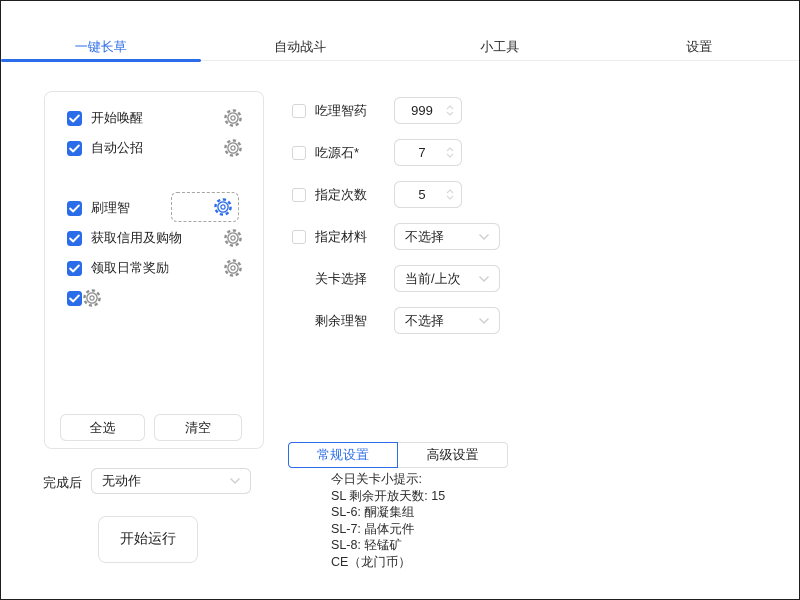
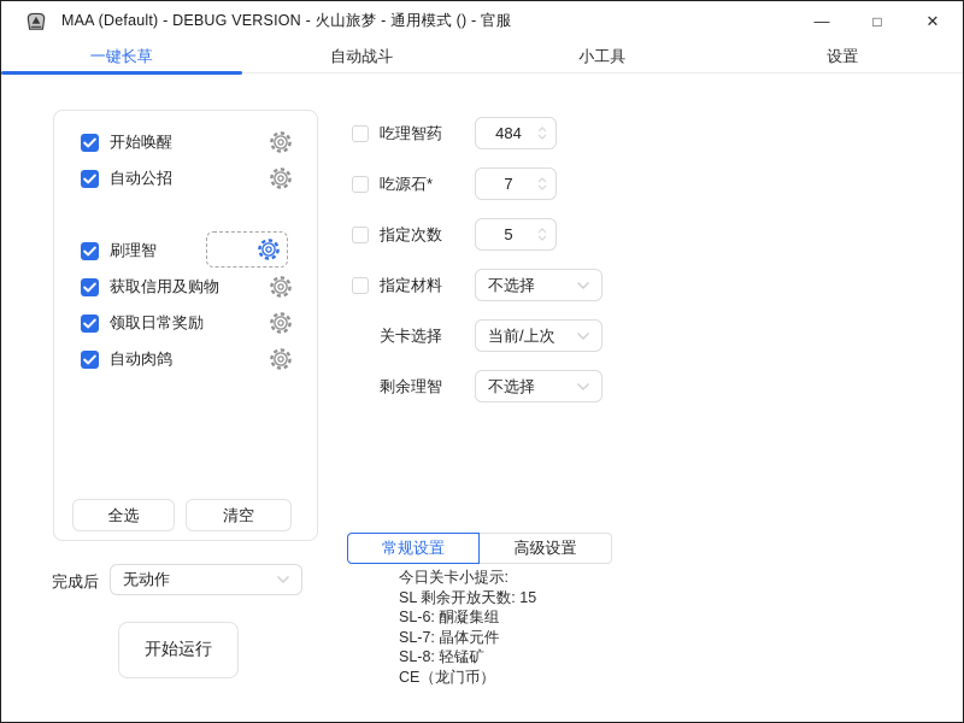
+ MAA (Default) - DEBUG VERSION - 火山旅梦 - 通用模式 () - 官服
+ —
+ □
+ ✕
  一键长草
  自动战斗
  小工具
  设置
  开始唤醒
  自动公招
  刷理智
  获取信用及购物
  领取日常奖励
+ 自动肉鸽
  全选
  清空
  完成后
  无动作
  开始运行
  吃理智药
- 999
+ 484
  吃源石*
  7
  指定次数
  5
  指定材料
  不选择
  关卡选择
  当前/上次
  剩余理智
  不选择
  常规设置
  高级设置
  今日关卡小提示:
  SL 剩余开放天数: 15
  SL-6: 酮凝集组
  SL-7: 晶体元件
  SL-8: 轻锰矿
  CE（龙门币）
